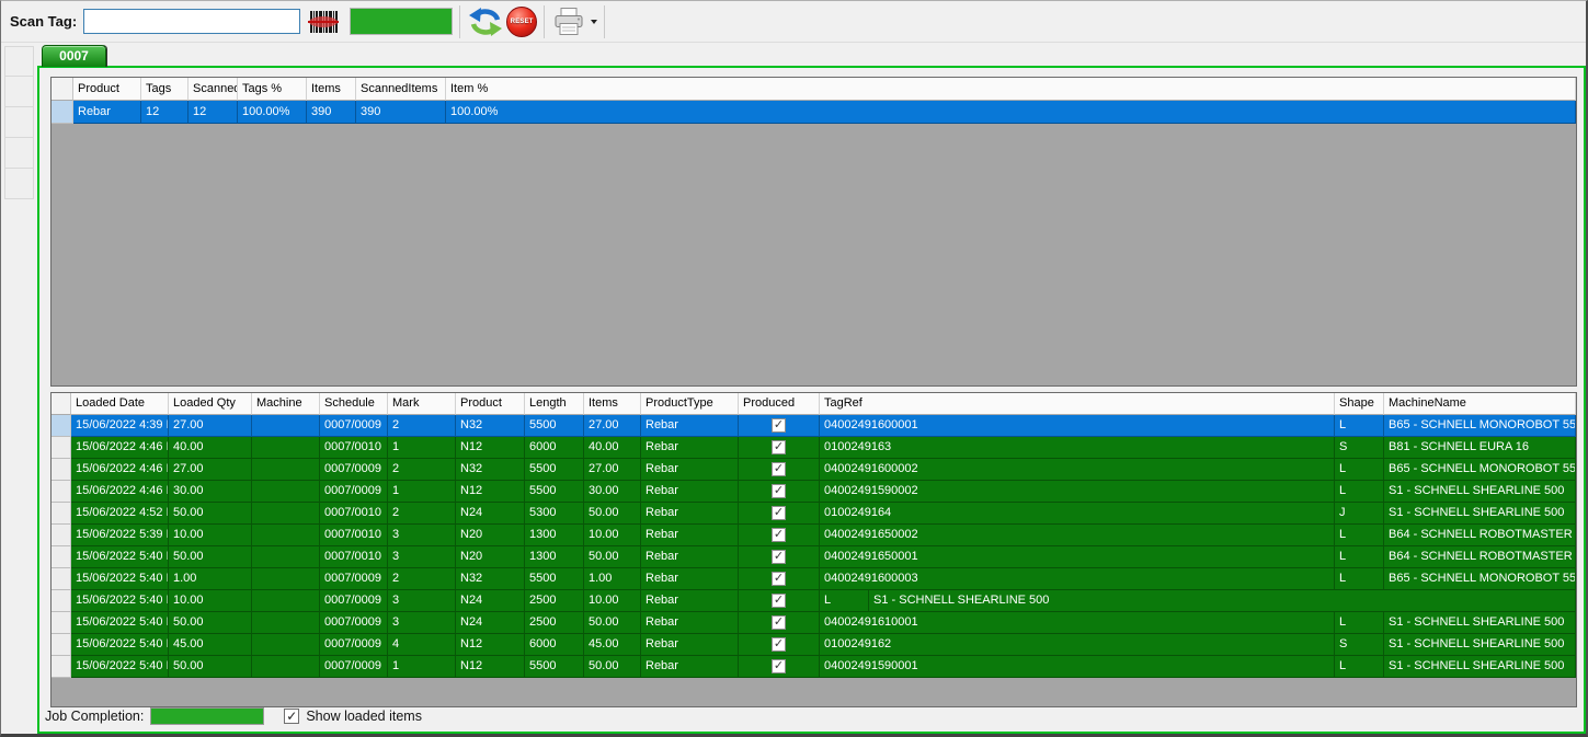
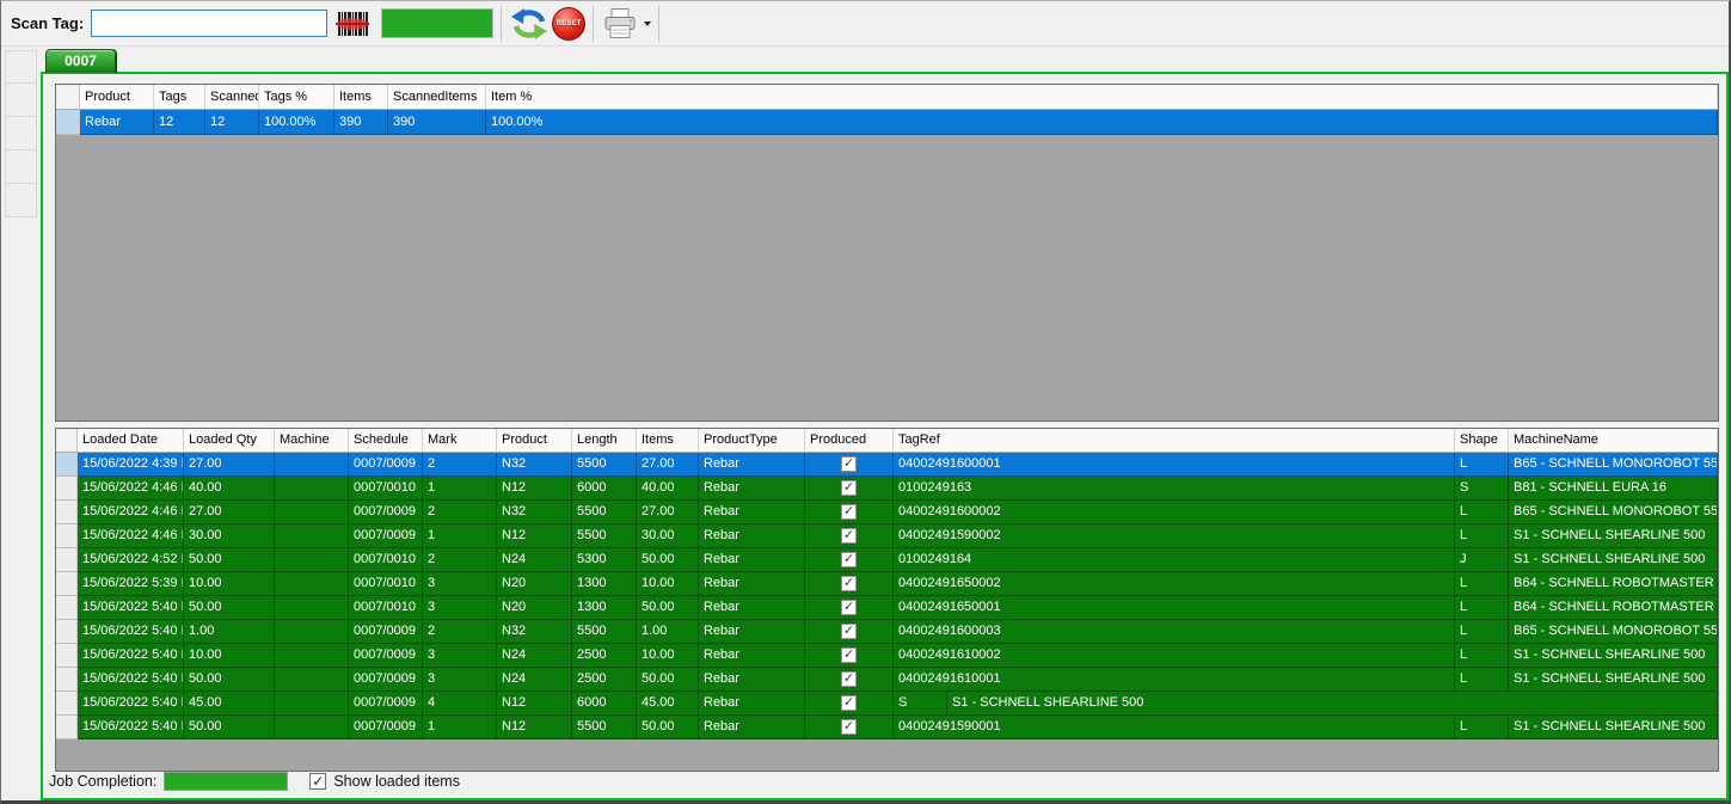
  Scan Tag:
  0007
  Product
  Tags
  Scanne
  Tags %
  Items
  ScannedItems
  Item %
  Rebar
  12
  12
  100.00%
  390
  390
  100.00%
  Loaded Date
  Loaded Qty
  Machine
  Schedule
  Mark
  Product
  Length
  Items
  ProductType
  Produced
  TagRef
  Shape
  MachineName
  15/06/2022 4:39
  27.00
  0007/0009
  2
  N32
  5500
  27.00
  Rebar
  04002491600001
  L
  B65 - SCHNELL MONOROBOT 55
  15/06/2022 4:46
  40.00
  0007/0010
  1
  N12
  6000
  40.00
  Rebar
  0100249163
  S
  B81 - SCHNELL EURA 16
  15/06/2022 4:46
  27.00
  0007/0009
  2
  N32
  5500
  27.00
  Rebar
  04002491600002
  L
  B65 - SCHNELL MONOROBOT 55
  15/06/2022 4:46
  30.00
  0007/0009
  1
  N12
  5500
  30.00
  Rebar
  04002491590002
  L
  S1 - SCHNELL SHEARLINE 500
  15/06/2022 4:52
  50.00
  0007/0010
  2
  N24
  5300
  50.00
  Rebar
  0100249164
  J
  S1 - SCHNELL SHEARLINE 500
  15/06/2022 5:39
  10.00
  0007/0010
  3
  N20
  1300
  10.00
  Rebar
  04002491650002
  L
  B64 - SCHNELL ROBOTMASTER
  15/06/2022 5:40
  50.00
  0007/0010
  3
  N20
  1300
  50.00
  Rebar
  04002491650001
  L
  B64 - SCHNELL ROBOTMASTER
  15/06/2022 5:40
  1.00
  0007/0009
  2
  N32
  5500
  1.00
  Rebar
  04002491600003
  L
  B65 - SCHNELL MONOROBOT 55
  15/06/2022 5:40
  10.00
  0007/0009
  3
  N24
  2500
  10.00
  Rebar
+ 04002491610002
  L
  S1 - SCHNELL SHEARLINE 500
  15/06/2022 5:40
  50.00
  0007/0009
  3
  N24
  2500
  50.00
  Rebar
  04002491610001
  L
  S1 - SCHNELL SHEARLINE 500
  15/06/2022 5:40
  45.00
  0007/0009
  4
  N12
  6000
  45.00
  Rebar
- 0100249162
  S
  S1 - SCHNELL SHEARLINE 500
  15/06/2022 5:40
  50.00
  0007/0009
  1
  N12
  5500
  50.00
  Rebar
  04002491590001
  L
  S1 - SCHNELL SHEARLINE 500
  Job Completion:
  Show loaded items
